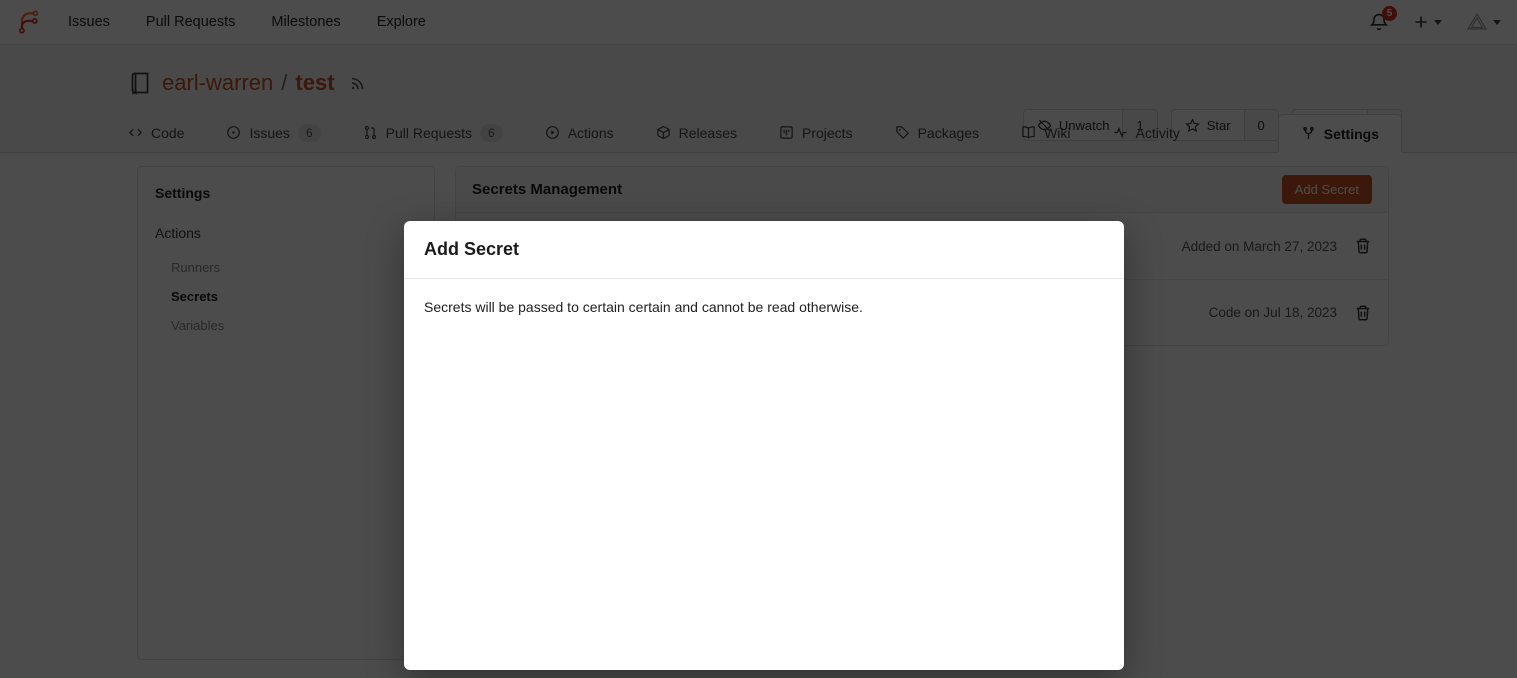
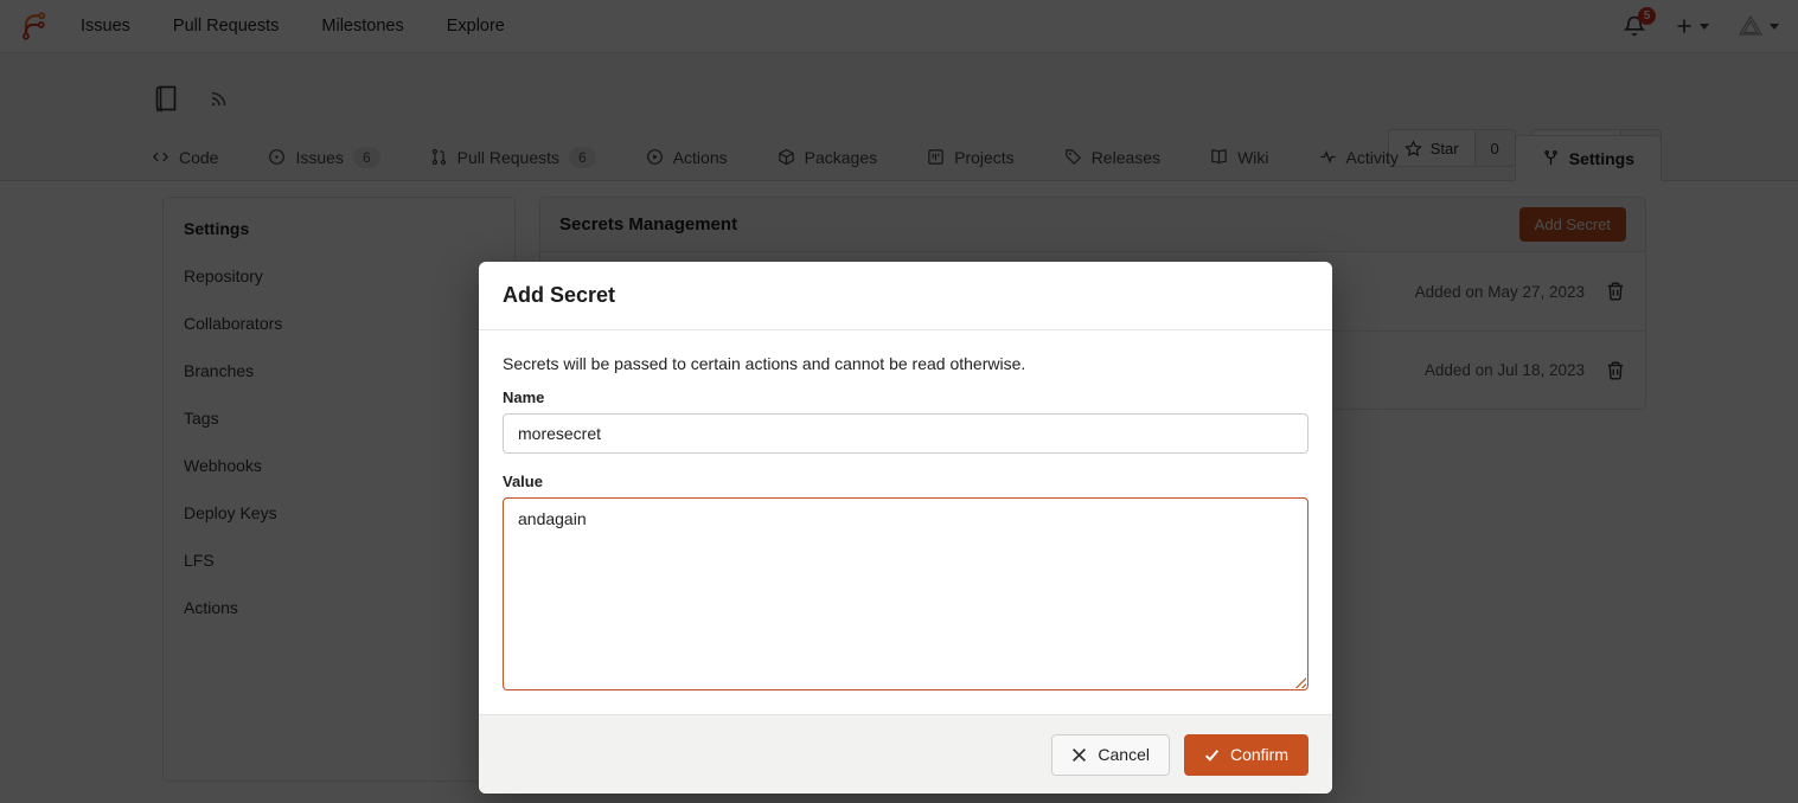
  Issues
  Pull Requests
  Milestones
  Explore
  5
- earl-warren / test
- Unwatch
- 1
  Star
  0
  Code
  Issues
  6
  Pull Requests
  6
  Actions
- Releases
+ Packages
  Projects
- Packages
+ Releases
  Wiki
  Activity
  Settings
  Settings
+ Repository
+ Collaborators
+ Branches
+ Tags
+ Webhooks
+ Deploy Keys
+ LFS
  Actions
- Runners
- Secrets
- Variables
  Secrets Management
  Add Secret
- Added on March 27, 2023
+ Added on May 27, 2023
- Code on Jul 18, 2023
+ Added on Jul 18, 2023
  Add Secret
- Secrets will be passed to certain certain and cannot be read otherwise.
+ Secrets will be passed to certain actions and cannot be read otherwise.
+ Name
+ moresecret
+ Value
+ andagain
+ Cancel
+ Confirm
